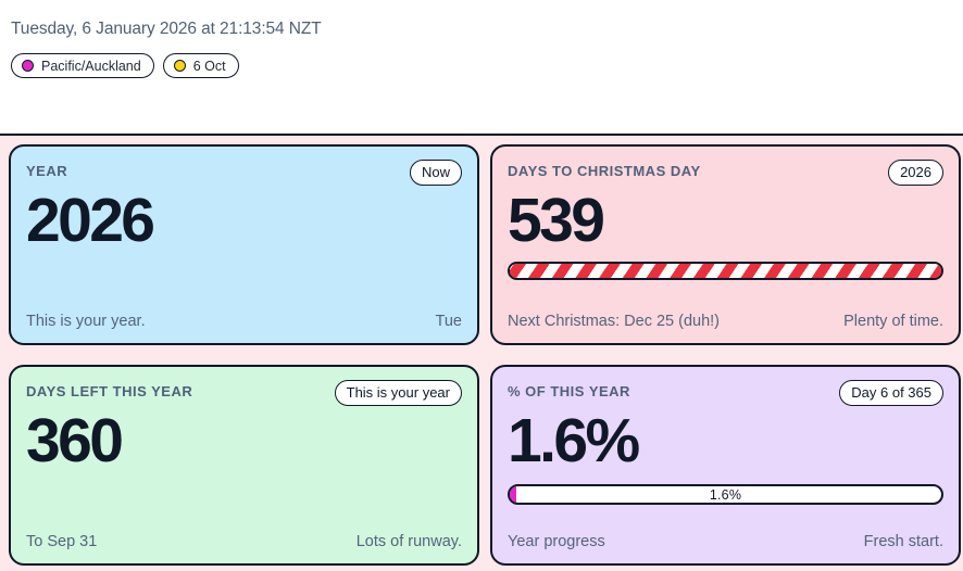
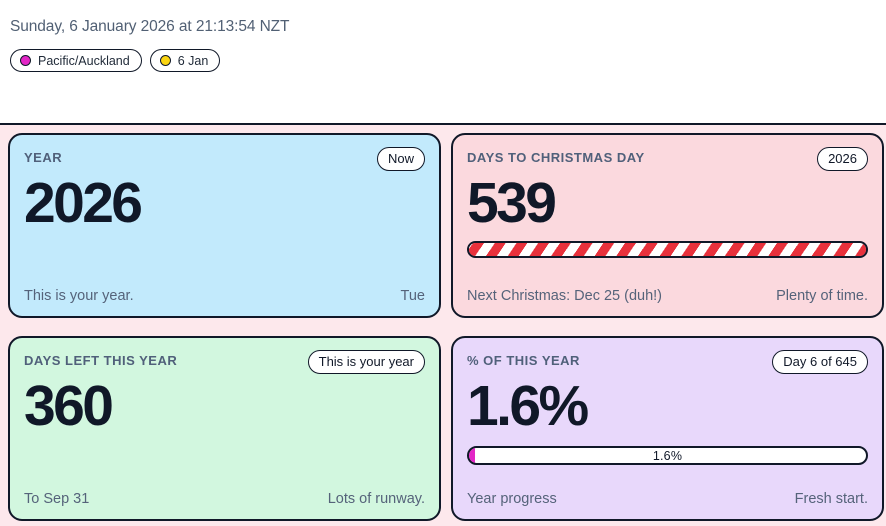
- Tuesday, 6 January 2026 at 21:13:54 NZT
+ Sunday, 6 January 2026 at 21:13:54 NZT
  Pacific/Auckland
- 6 Oct
+ 6 Jan
  YEAR
  Now
  2026
  This is your year.
  Tue
  DAYS TO CHRISTMAS DAY
  2026
  539
  Next Christmas: Dec 25 (duh!)
  Plenty of time.
  DAYS LEFT THIS YEAR
  This is your year
  360
  To Sep 31
  Lots of runway.
  % OF THIS YEAR
- Day 6 of 365
+ Day 6 of 645
  1.6%
  1.6%
  Year progress
  Fresh start.
